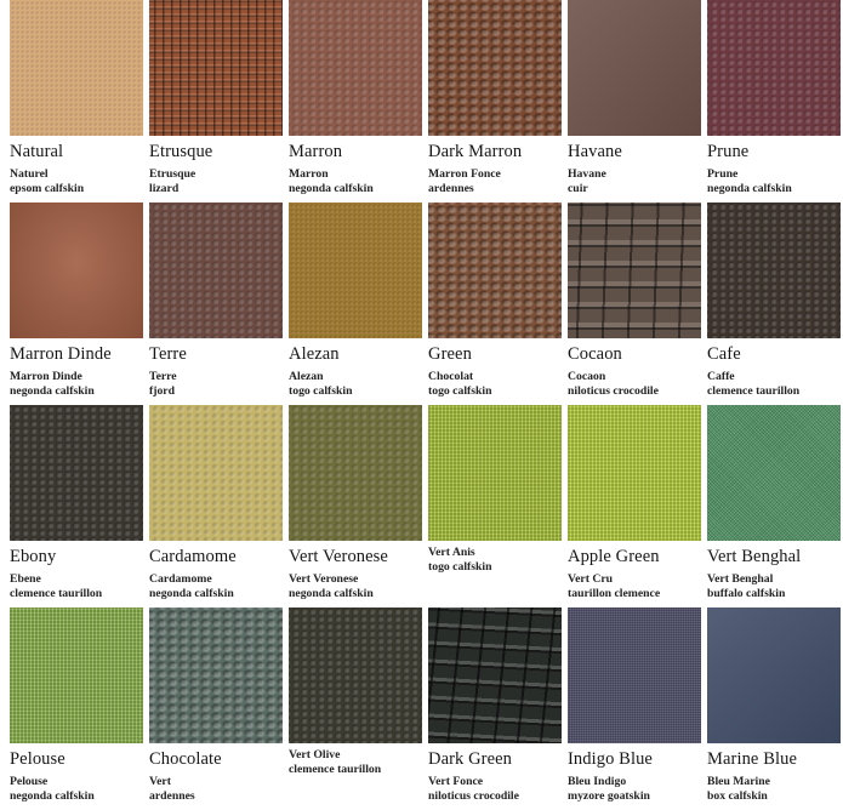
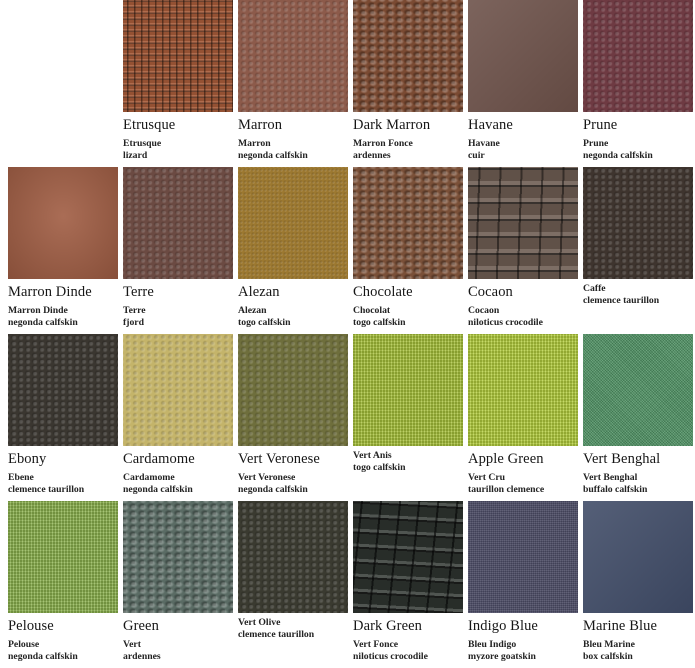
- Natural
- Naturel
- epsom calfskin
  Etrusque
  Etrusque
  lizard
  Marron
  Marron
  negonda calfskin
  Dark Marron
  Marron Fonce
  ardennes
  Havane
  Havane
  cuir
  Prune
  Prune
  negonda calfskin
  Marron Dinde
  Marron Dinde
  negonda calfskin
  Terre
  Terre
  fjord
  Alezan
  Alezan
  togo calfskin
- Green
+ Chocolate
  Chocolat
  togo calfskin
  Cocaon
  Cocaon
  niloticus crocodile
- Cafe
  Caffe
  clemence taurillon
  Ebony
  Ebene
  clemence taurillon
  Cardamome
  Cardamome
  negonda calfskin
  Vert Veronese
  Vert Veronese
  negonda calfskin
  Vert Anis
  togo calfskin
  Apple Green
  Vert Cru
  taurillon clemence
  Vert Benghal
  Vert Benghal
  buffalo calfskin
  Pelouse
  Pelouse
  negonda calfskin
- Chocolate
+ Green
  Vert
  ardennes
  Vert Olive
  clemence taurillon
  Dark Green
  Vert Fonce
  niloticus crocodile
  Indigo Blue
  Bleu Indigo
  myzore goatskin
  Marine Blue
  Bleu Marine
  box calfskin
